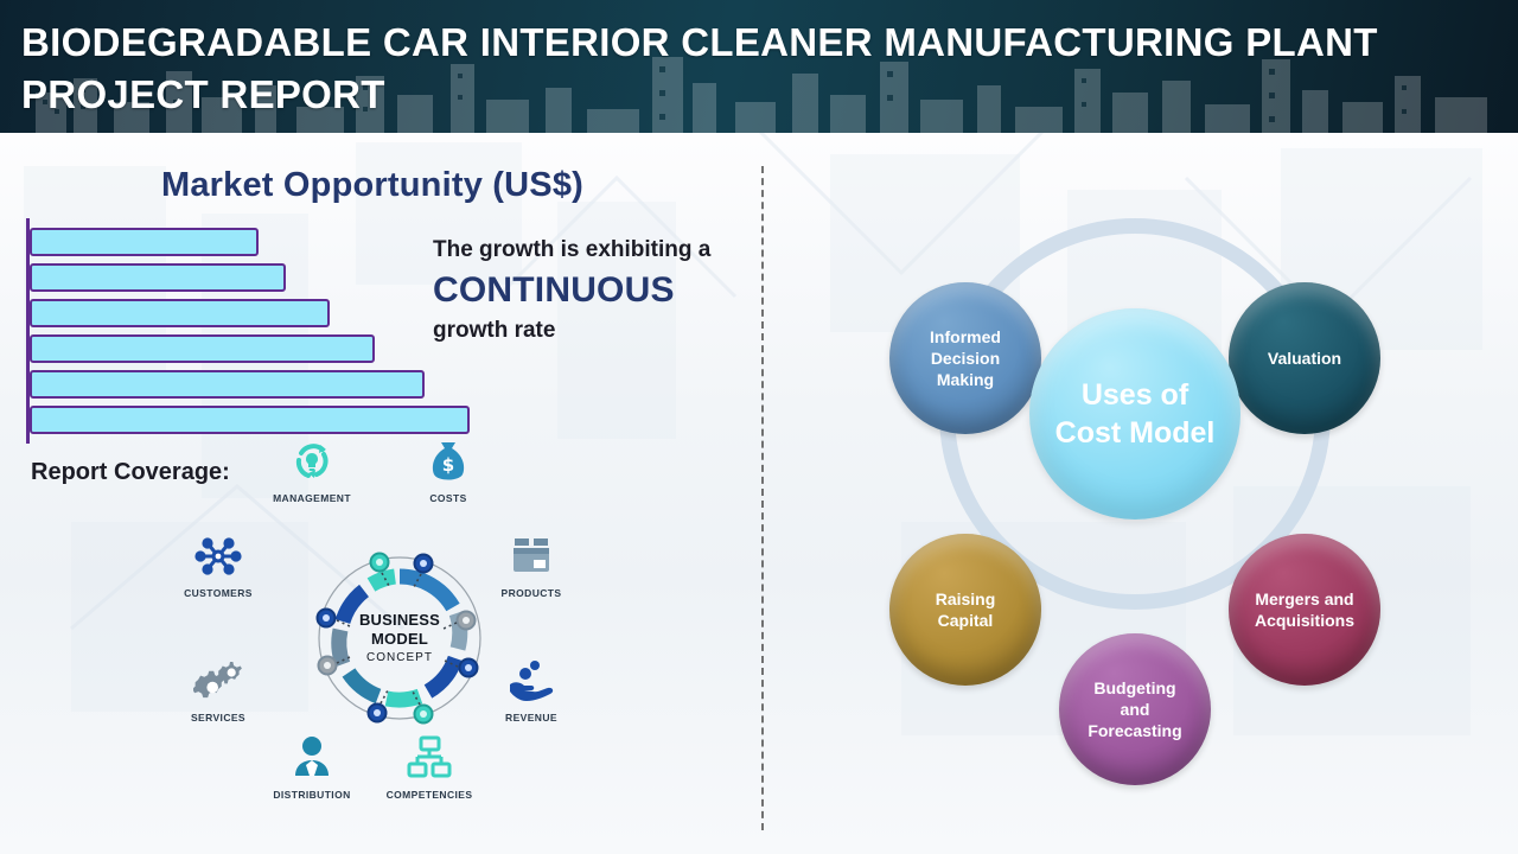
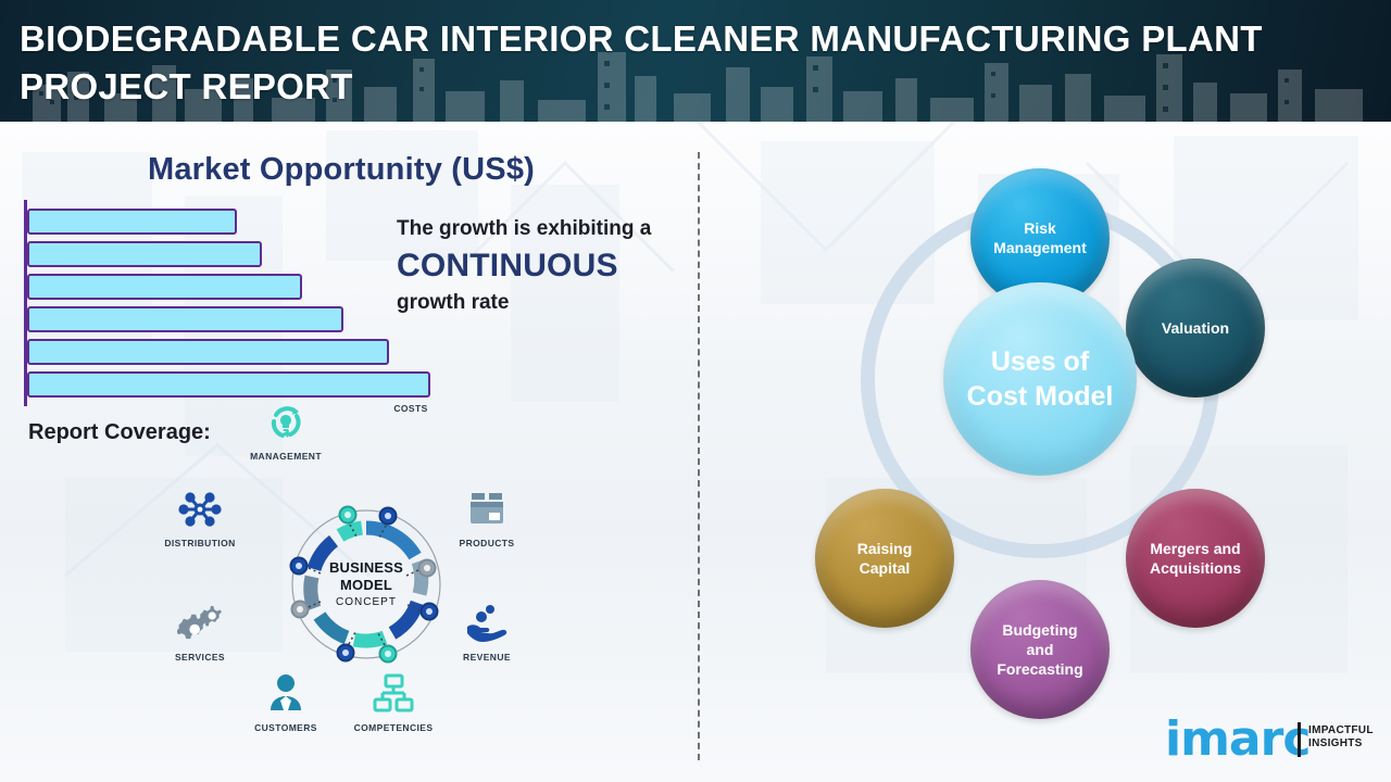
  BIODEGRADABLE CAR INTERIOR CLEANER MANUFACTURING PLANT PROJECT REPORT
  Market Opportunity (US$)
  The growth is exhibiting a
  CONTINUOUS
  growth rate
  Report Coverage:
  MANAGEMENT
- $
  COSTS
  PRODUCTS
  REVENUE
  COMPETENCIES
- DISTRIBUTION
+ CUSTOMERS
  SERVICES
- CUSTOMERS
+ DISTRIBUTION
  BUSINESS
  MODEL
  CONCEPT
+ Risk
+ Management
  Valuation
  Mergers and
  Acquisitions
  Budgeting
  and
  Forecasting
  Raising
  Capital
- Informed
- Decision
- Making
  Uses of
  Cost Model
+ imarc
+ IMPACTFUL
+ INSIGHTS
